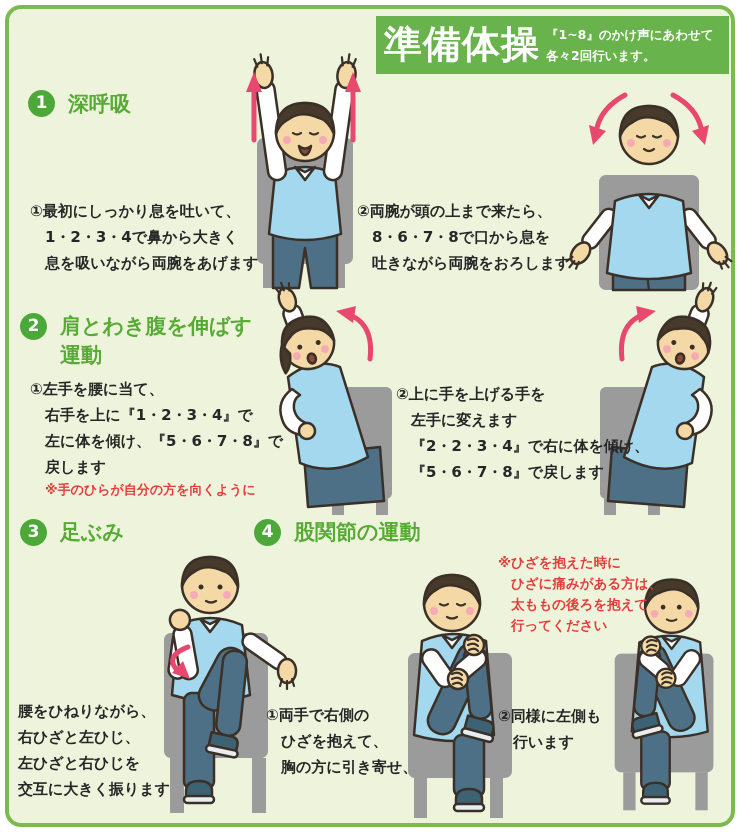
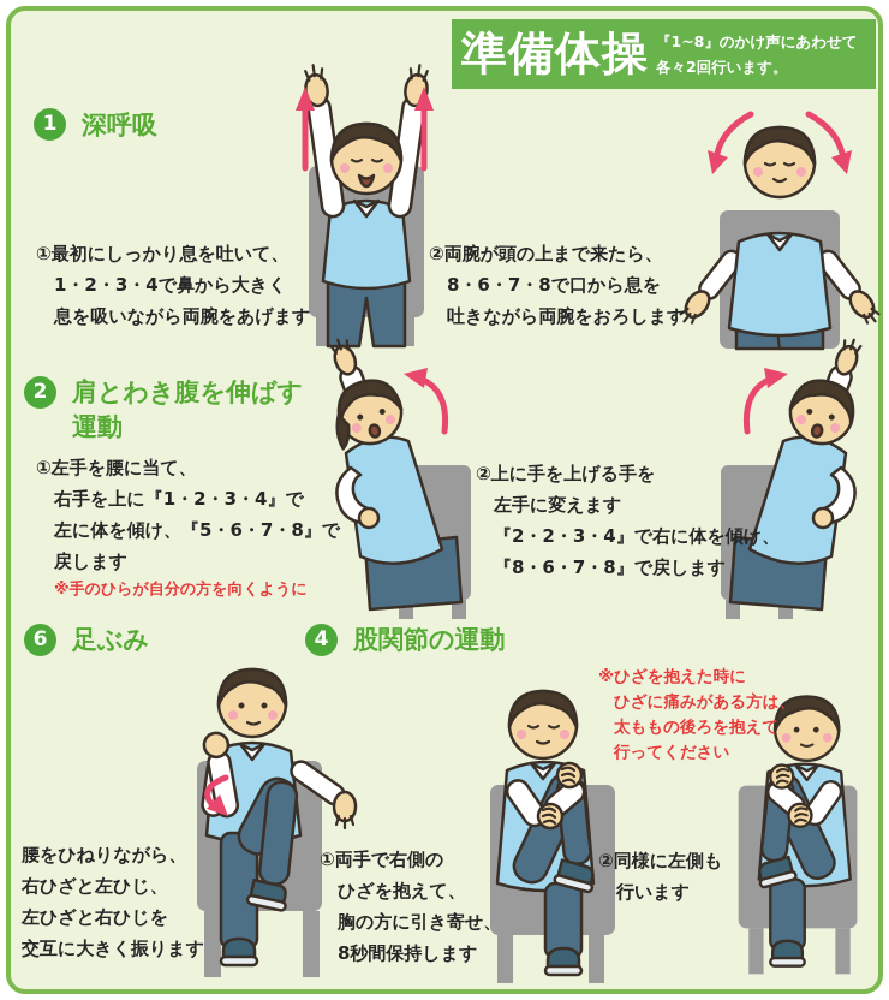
  準備体操
  『1~8』のかけ声にあわせて
  各々2回行います。
  1
  深呼吸
  ①最初にしっかり息を吐いて、
  1・2・3・4で鼻から大きく
  息を吸いながら両腕をあげます
  ②両腕が頭の上まで来たら、
  8・6・7・8で口から息を
  吐きながら両腕をおろします
  2
  肩とわき腹を伸ばす
  運動
  ①左手を腰に当て、
  右手を上に『1・2・3・4』で
  左に体を傾け、『5・6・7・8』で
  戻します
  ※手のひらが自分の方を向くように
  ②上に手を上げる手を
  左手に変えます
  『2・2・3・4』で右に体を傾け、
- 『5・6・7・8』で戻します
+ 『8・6・7・8』で戻します
- 3
+ 6
  足ぶみ
  4
  股関節の運動
  ※ひざを抱えた時に
  ひざに痛みがある方は、
  太ももの後ろを抱えて
  行ってください
  腰をひねりながら、
  右ひざと左ひじ、
  左ひざと右ひじを
  交互に大きく振ります
  ①両手で右側の
  ひざを抱えて、
  胸の方に引き寄せ、
+ 8秒間保持します
  ②同様に左側も
  行います
